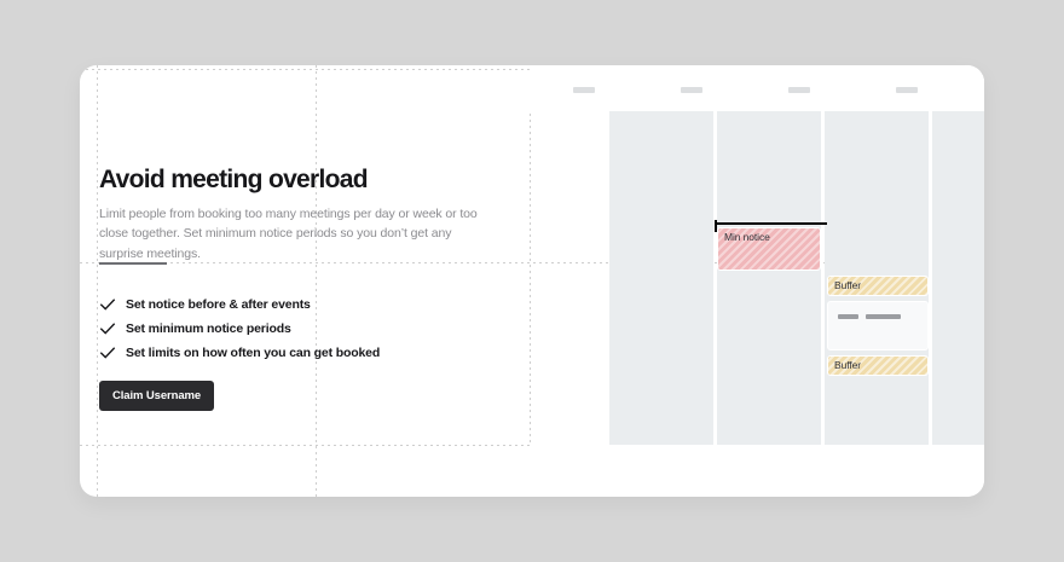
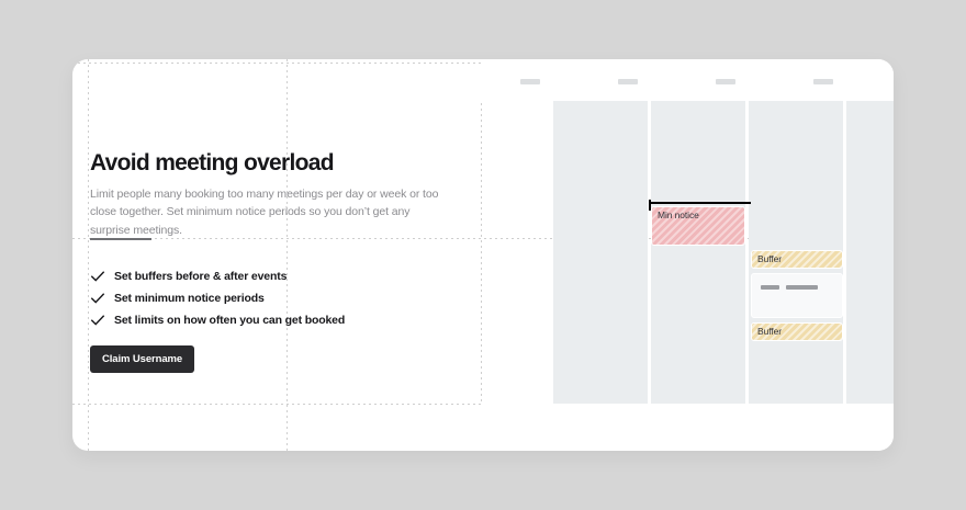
  Avoid meeting overload
- Limit people from booking too many meetings per day or week or too close together. Set minimum notice periods so you don’t get any surprise meetings.
+ Limit people many booking too many meetings per day or week or too close together. Set minimum notice periods so you don’t get any surprise meetings.
- Set notice before & after events
+ Set buffers before & after events
  Set minimum notice periods
  Set limits on how often you can get booked
  Claim Username
  Min notice
  Buffer
  Buffer
